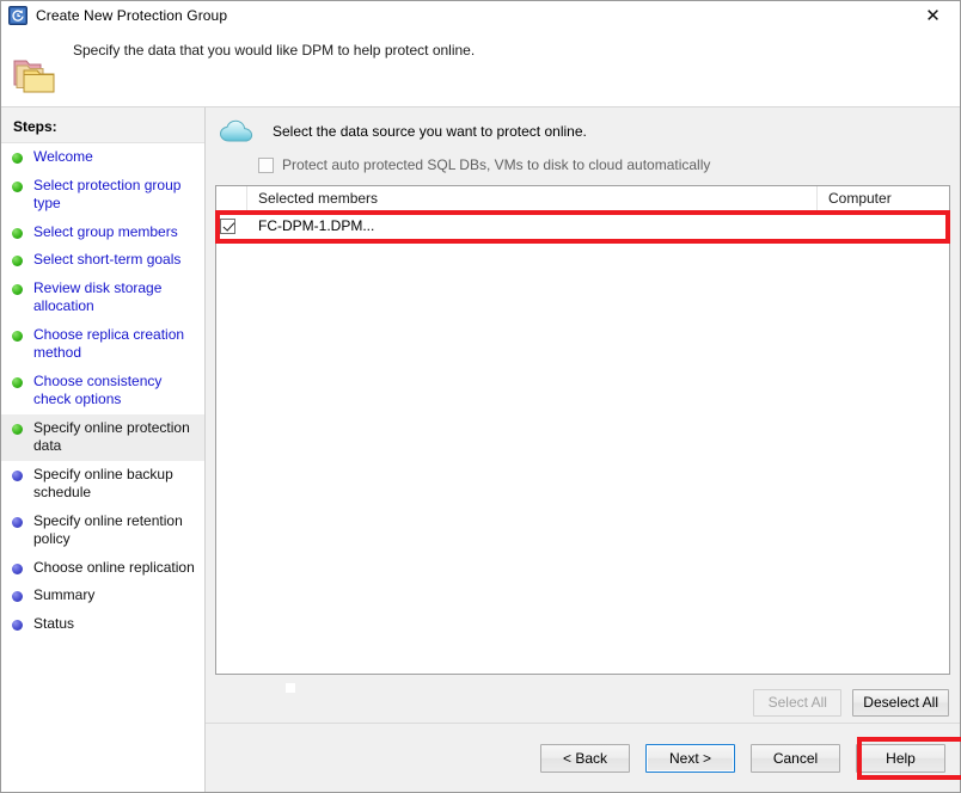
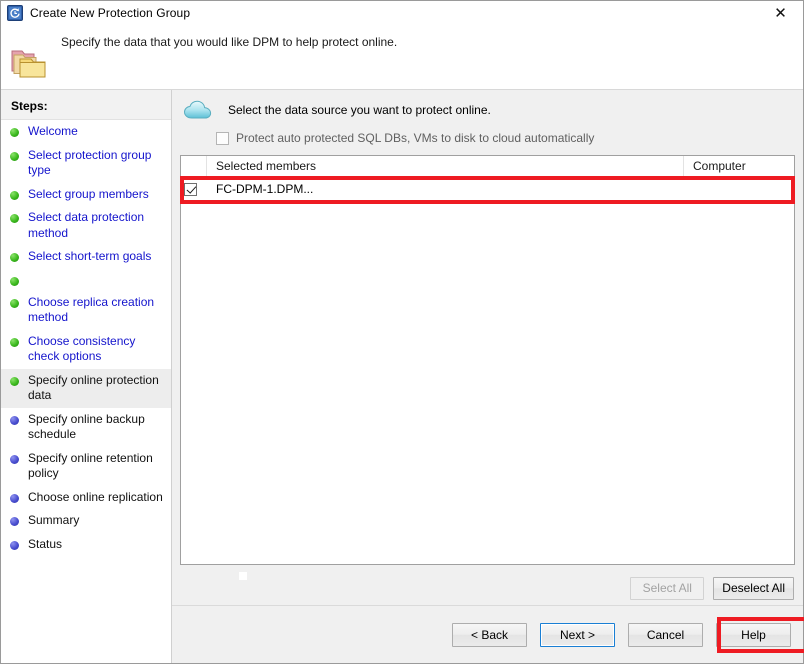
  Create New Protection Group
  ✕
  Specify the data that you would like DPM to help protect online.
  Steps:
  Welcome
  Select protection group type
  Select group members
+ Select data protection method
  Select short-term goals
- Review disk storage allocation
  Choose replica creation method
  Choose consistency check options
  Specify online protection data
  Specify online backup schedule
  Specify online retention policy
  Choose online replication
  Summary
  Status
  Select the data source you want to protect online.
  Protect auto protected SQL DBs, VMs to disk to cloud automatically
  Selected members
  Computer
  FC-DPM-1.DPM...
  Select All
  Deselect All
  < Back
  Next >
  Cancel
  Help
